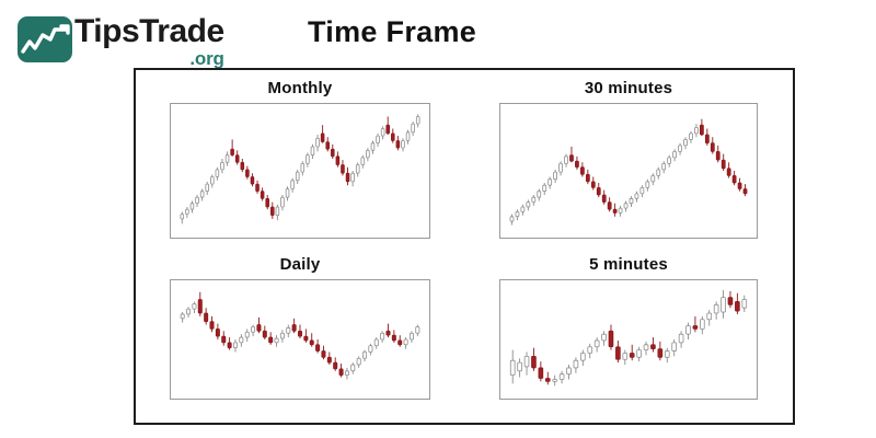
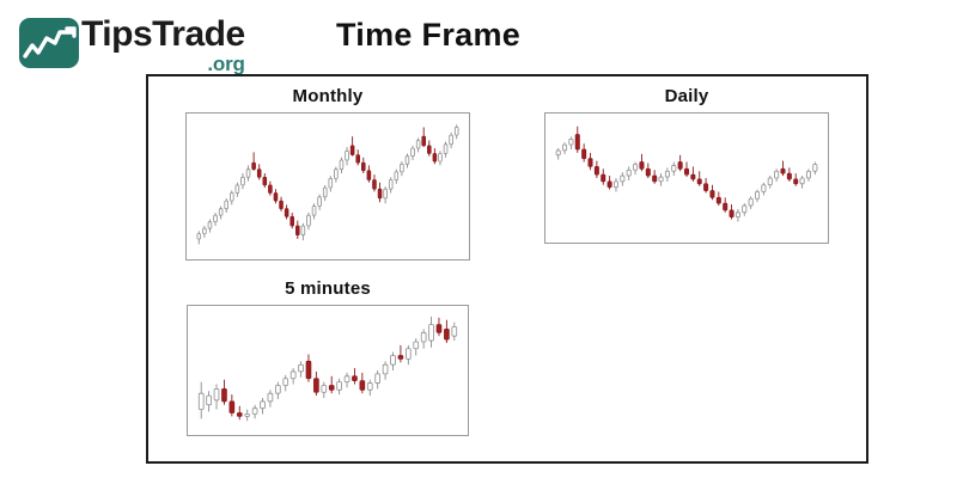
  TipsTrade
  .org
  Time Frame
  Monthly
- 30 minutes
  Daily
  5 minutes
